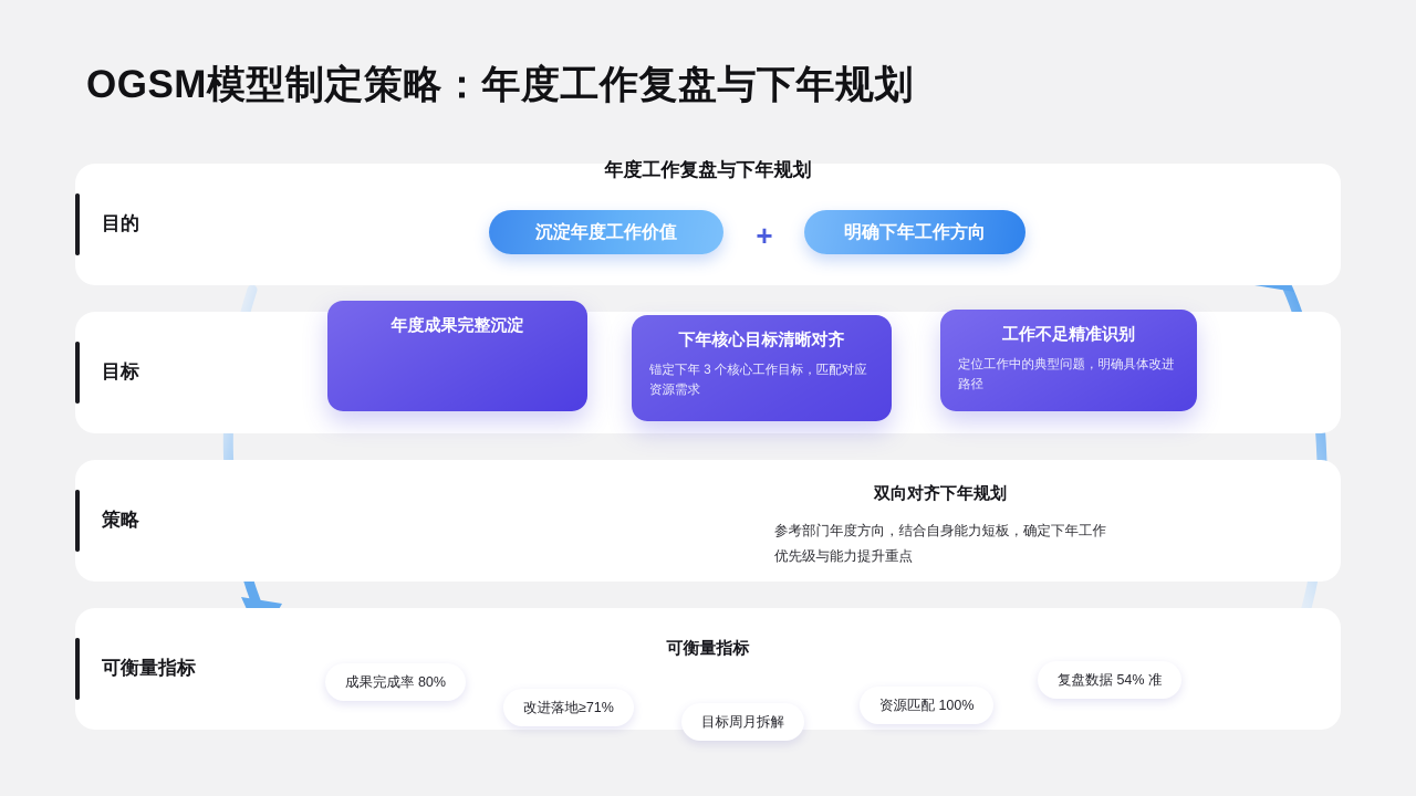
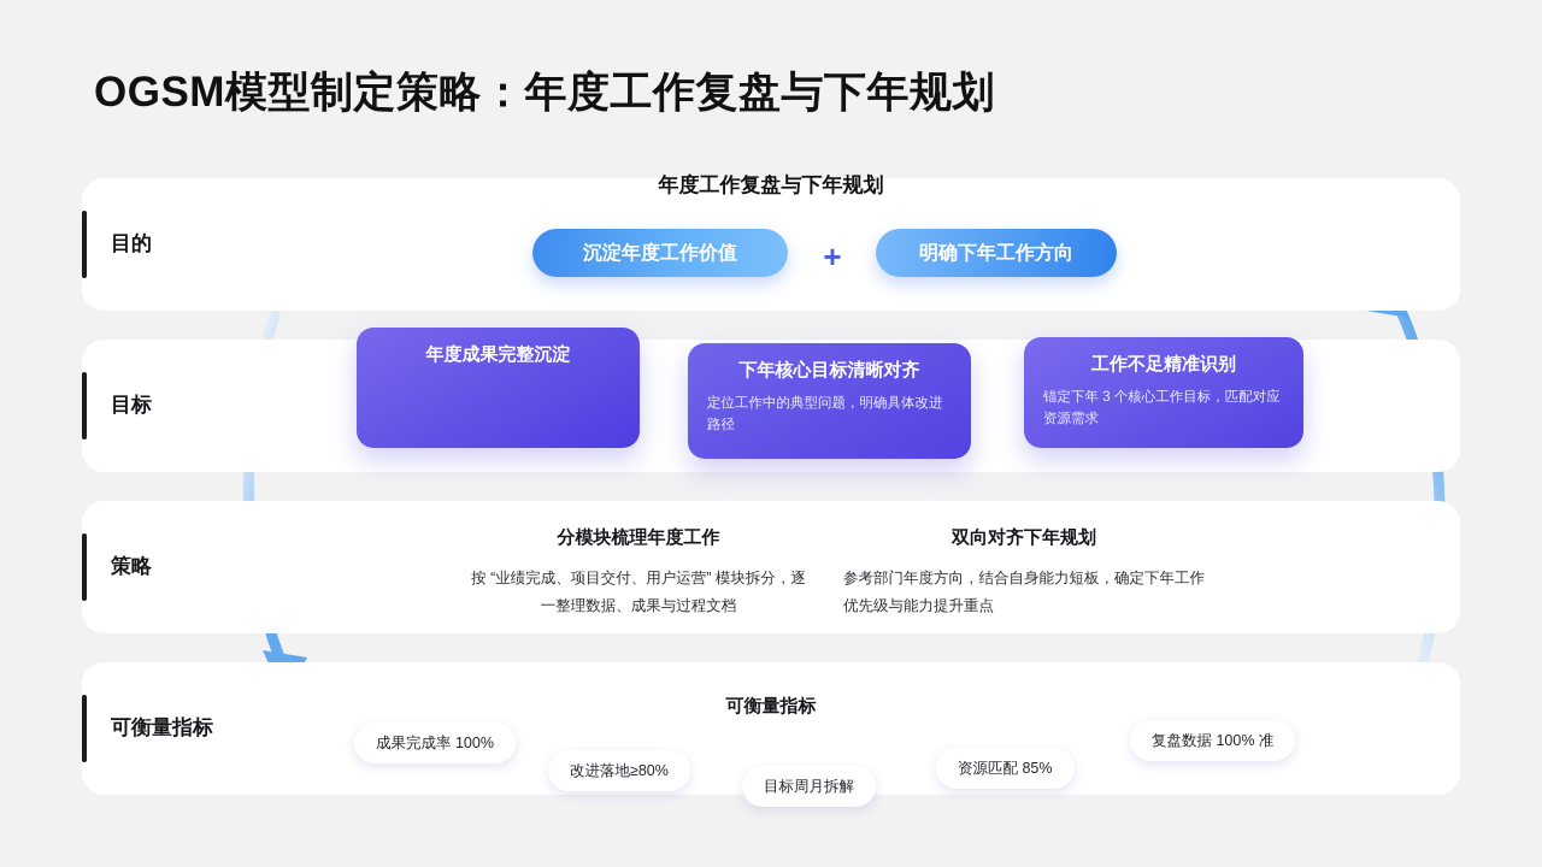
  OGSM模型制定策略：年度工作复盘与下年规划
  目的
  目标
  策略
  可衡量指标
  年度工作复盘与下年规划
  沉淀年度工作价值
  +
  明确下年工作方向
  年度成果完整沉淀
  下年核心目标清晰对齐
- 锚定下年 3 个核心工作目标，匹配对应资源需求
+ 定位工作中的典型问题，明确具体改进路径
  工作不足精准识别
- 定位工作中的典型问题，明确具体改进路径
+ 锚定下年 3 个核心工作目标，匹配对应资源需求
+ 分模块梳理年度工作
+ 按 “业绩完成、项目交付、用户运营” 模块拆分，逐一整理数据、成果与过程文档
  双向对齐下年规划
  参考部门年度方向，结合自身能力短板，确定下年工作优先级与能力提升重点
  可衡量指标
- 成果完成率 80%
+ 成果完成率 100%
- 改进落地≥71%
+ 改进落地≥80%
  目标周月拆解
- 资源匹配 100%
+ 资源匹配 85%
- 复盘数据 54% 准
+ 复盘数据 100% 准
